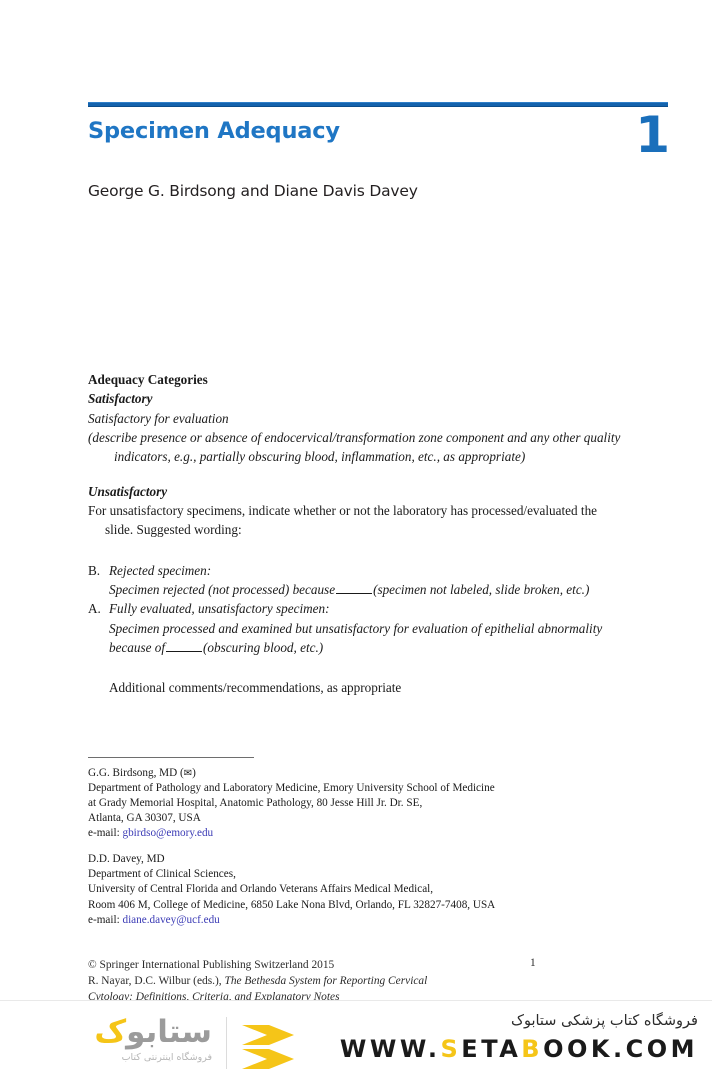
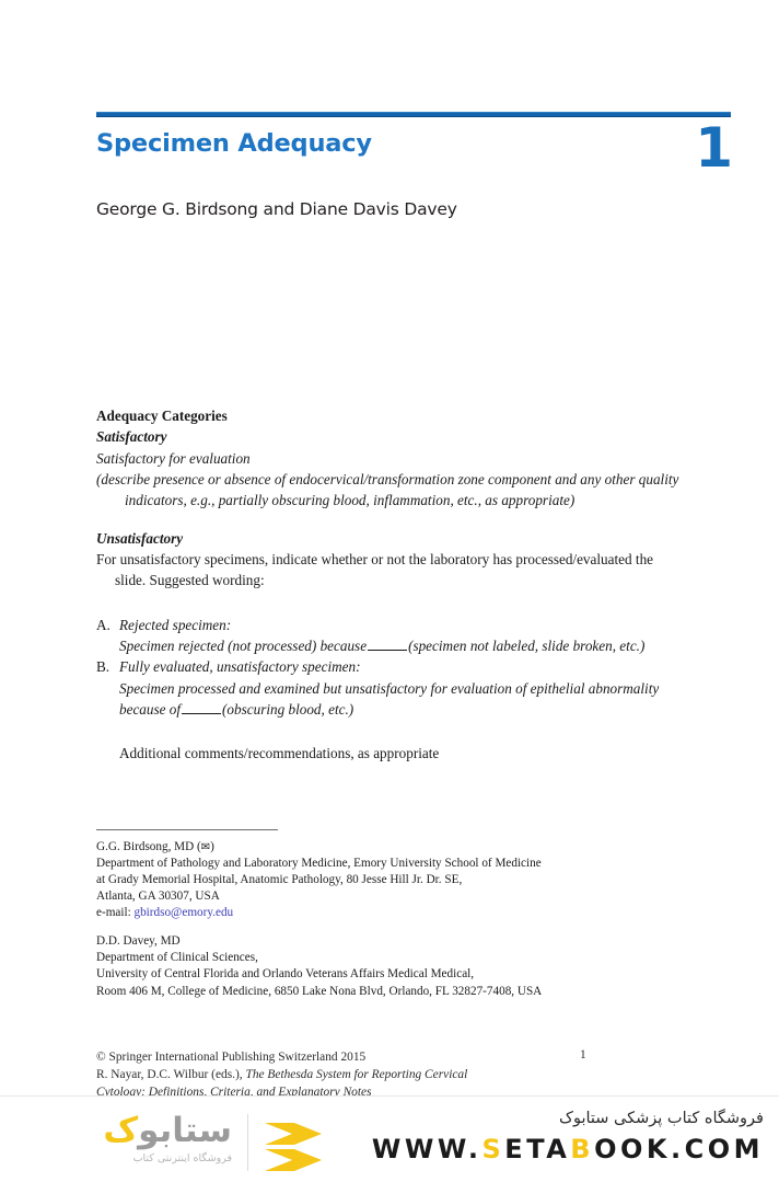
  Specimen Adequacy
  1
  George G. Birdsong and Diane Davis Davey
  Adequacy Categories
  Satisfactory
  Satisfactory for evaluation
  (describe presence or absence of endocervical/transformation zone component and any other quality indicators, e.g., partially obscuring blood, inflammation, etc., as appropriate)
  Unsatisfactory
  For unsatisfactory specimens, indicate whether or not the laboratory has processed/evaluated the slide. Suggested wording:
- B.
+ A.
  Rejected specimen:
  Specimen rejected (not processed) because (specimen not labeled, slide broken, etc.)
- A.
+ B.
  Fully evaluated, unsatisfactory specimen:
  Specimen processed and examined but unsatisfactory for evaluation of epithelial abnormality because of (obscuring blood, etc.)
  Additional comments/recommendations, as appropriate
  G.G. Birdsong, MD (✉)
  Department of Pathology and Laboratory Medicine, Emory University School of Medicine
  at Grady Memorial Hospital, Anatomic Pathology, 80 Jesse Hill Jr. Dr. SE,
  Atlanta, GA 30307, USA
  e-mail: gbirdso@emory.edu
  D.D. Davey, MD
  Department of Clinical Sciences,
  University of Central Florida and Orlando Veterans Affairs Medical Medical,
  Room 406 M, College of Medicine, 6850 Lake Nona Blvd, Orlando, FL 32827-7408, USA
- e-mail: diane.davey@ucf.edu
  © Springer International Publishing Switzerland 2015
  R. Nayar, D.C. Wilbur (eds.), The Bethesda System for Reporting Cervical
  Cytology: Definitions, Criteria, and Explanatory Notes
  1
  ستابوک
  فروشگاه اینترنتی کتاب
  فروشگاه کتاب پزشکی ستابوک
  WWW.SETABOOK.COM
